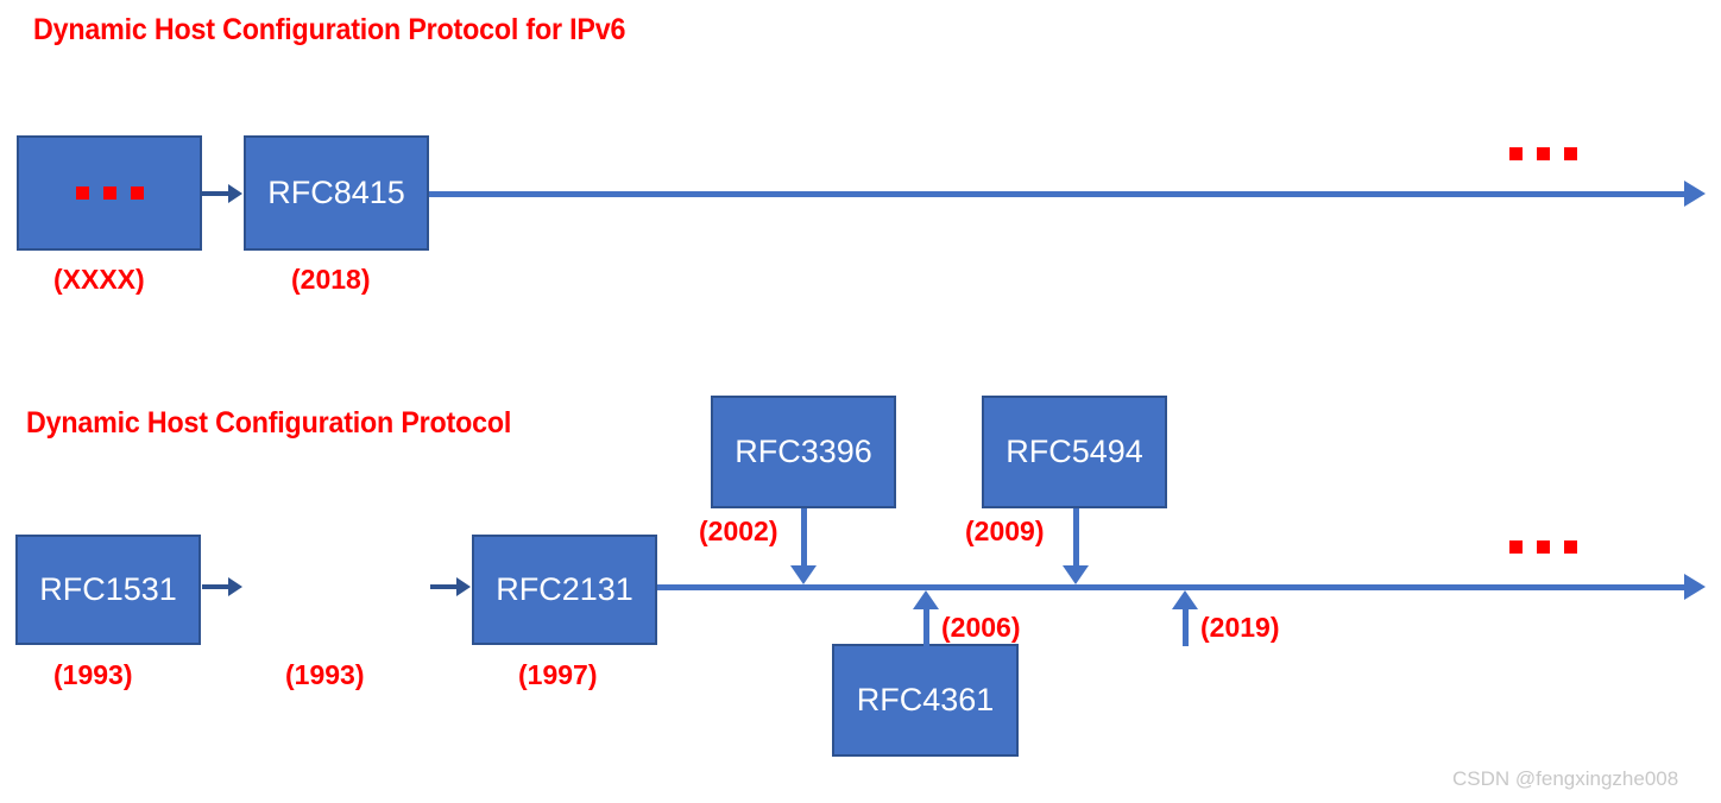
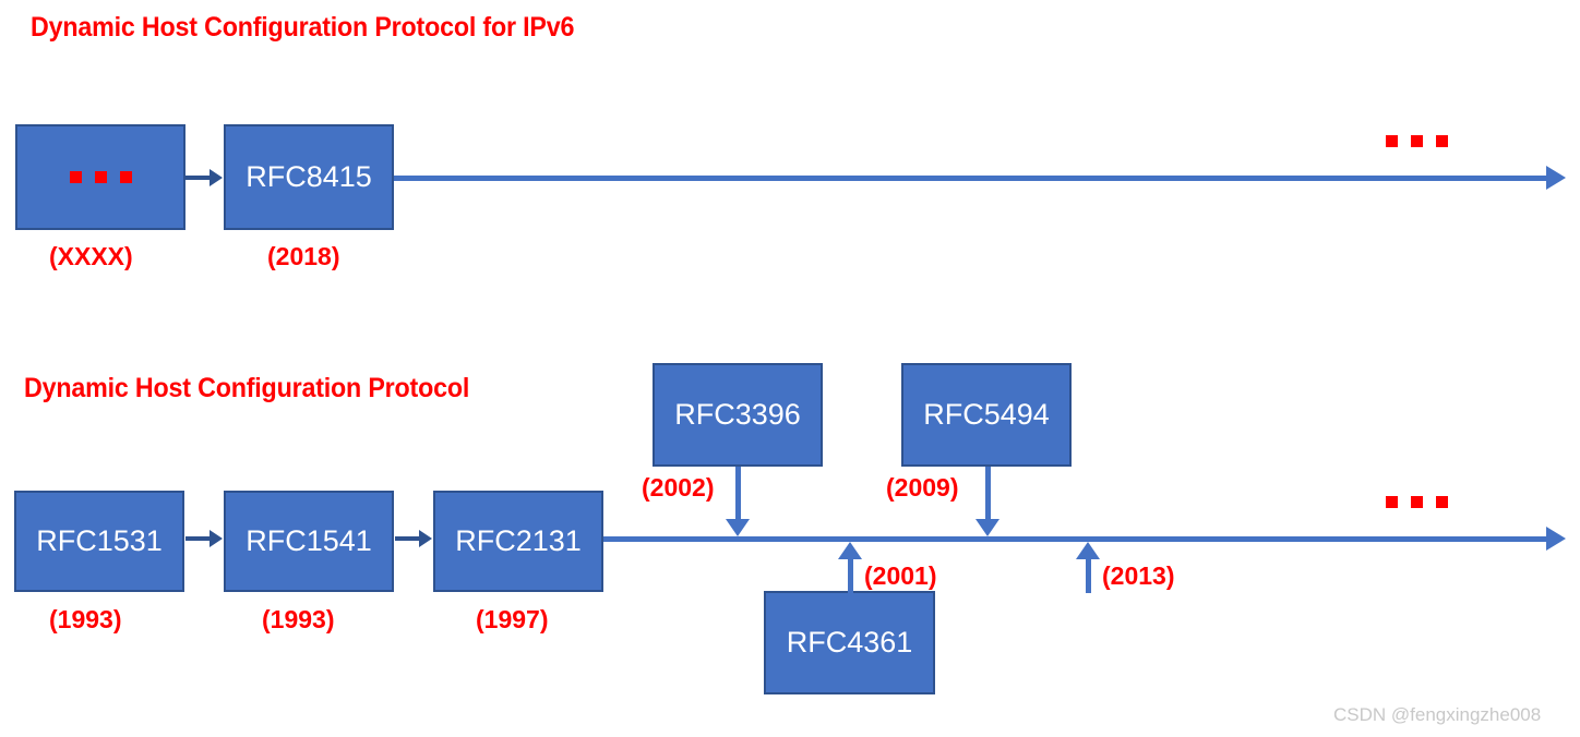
  Dynamic Host Configuration Protocol for IPv6
  (XXXX)
  RFC8415
  (2018)
  Dynamic Host Configuration Protocol
  RFC1531
  (1993)
+ RFC1541
  (1993)
  RFC2131
  (1997)
  RFC3396
  (2002)
  RFC5494
  (2009)
  RFC4361
- (2006)
+ (2001)
- (2019)
+ (2013)
  CSDN @fengxingzhe008
